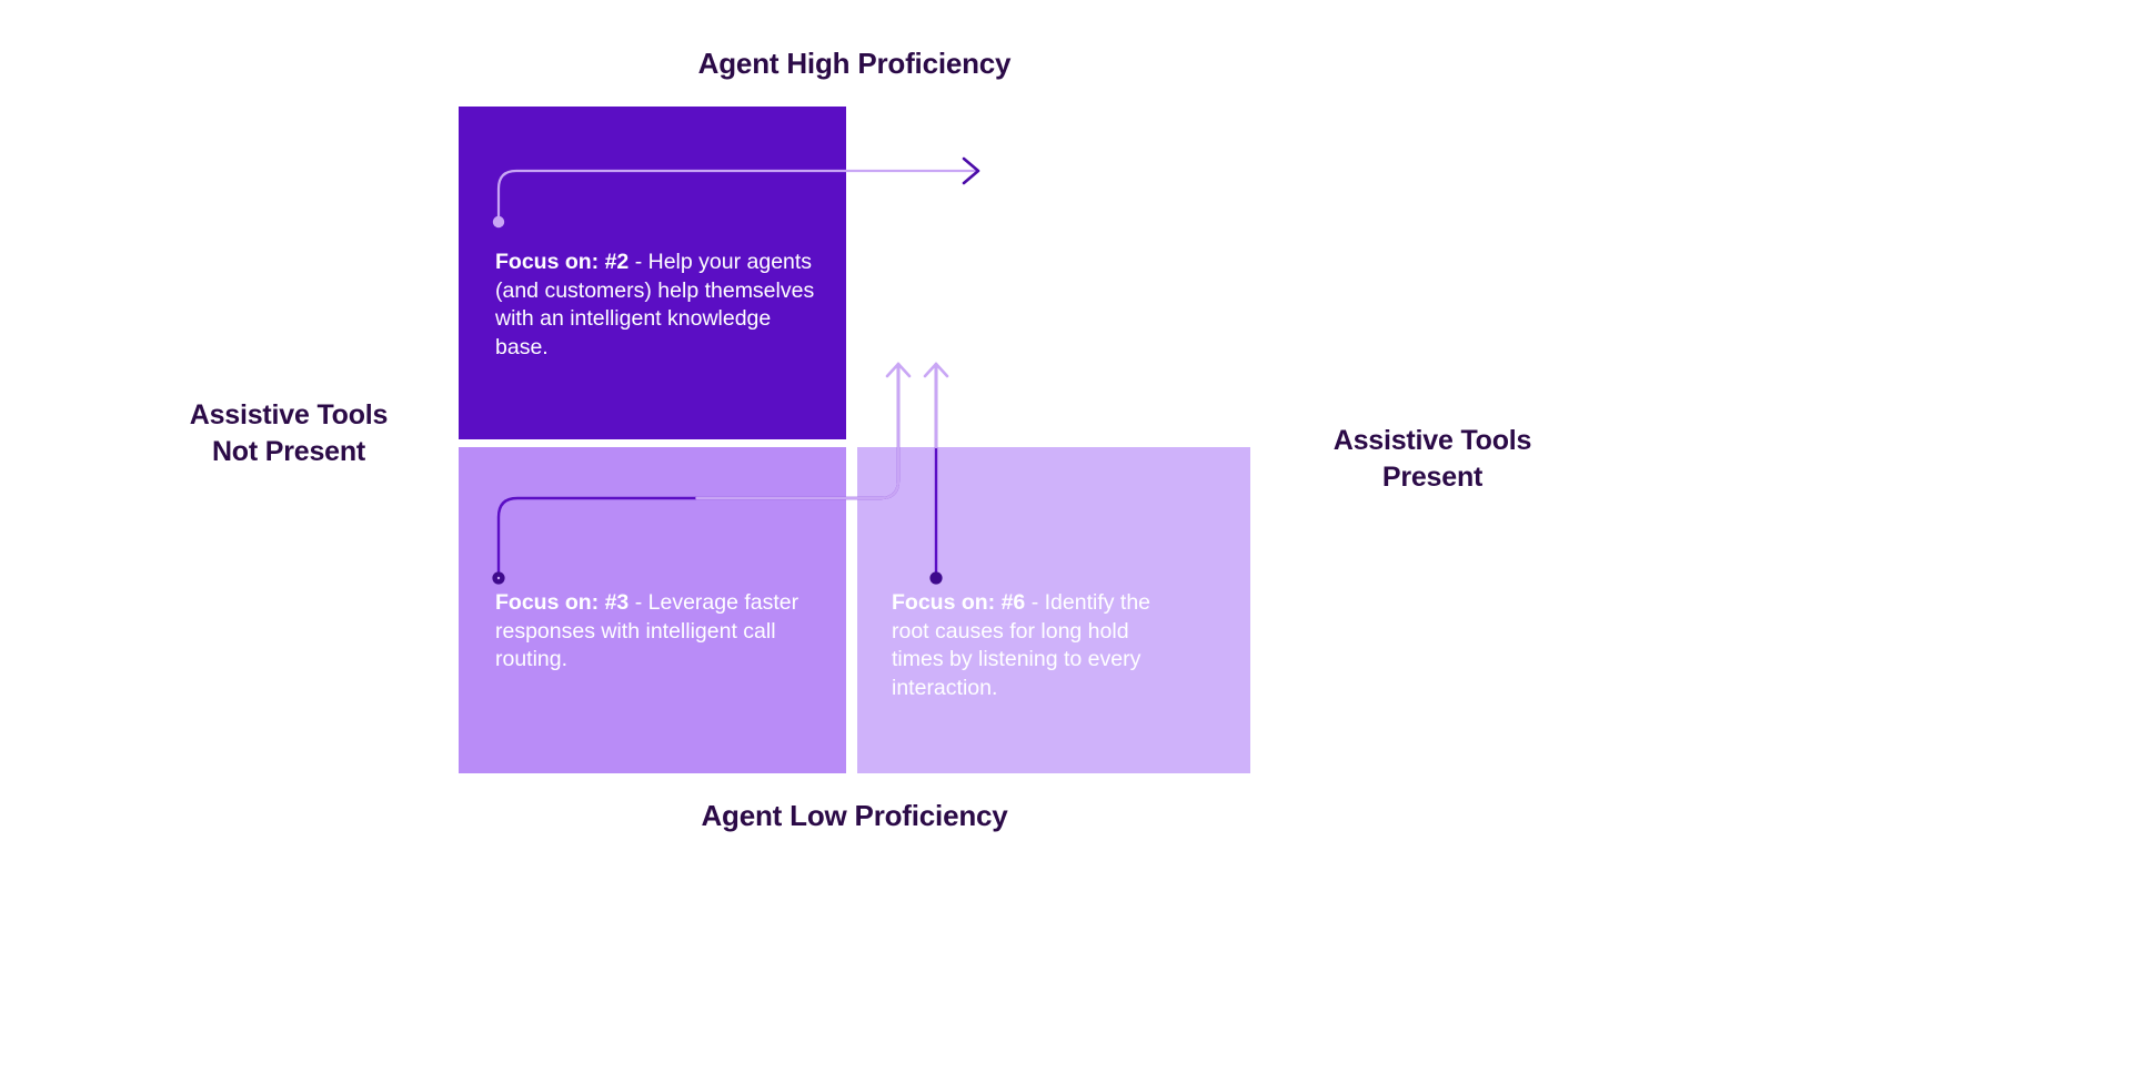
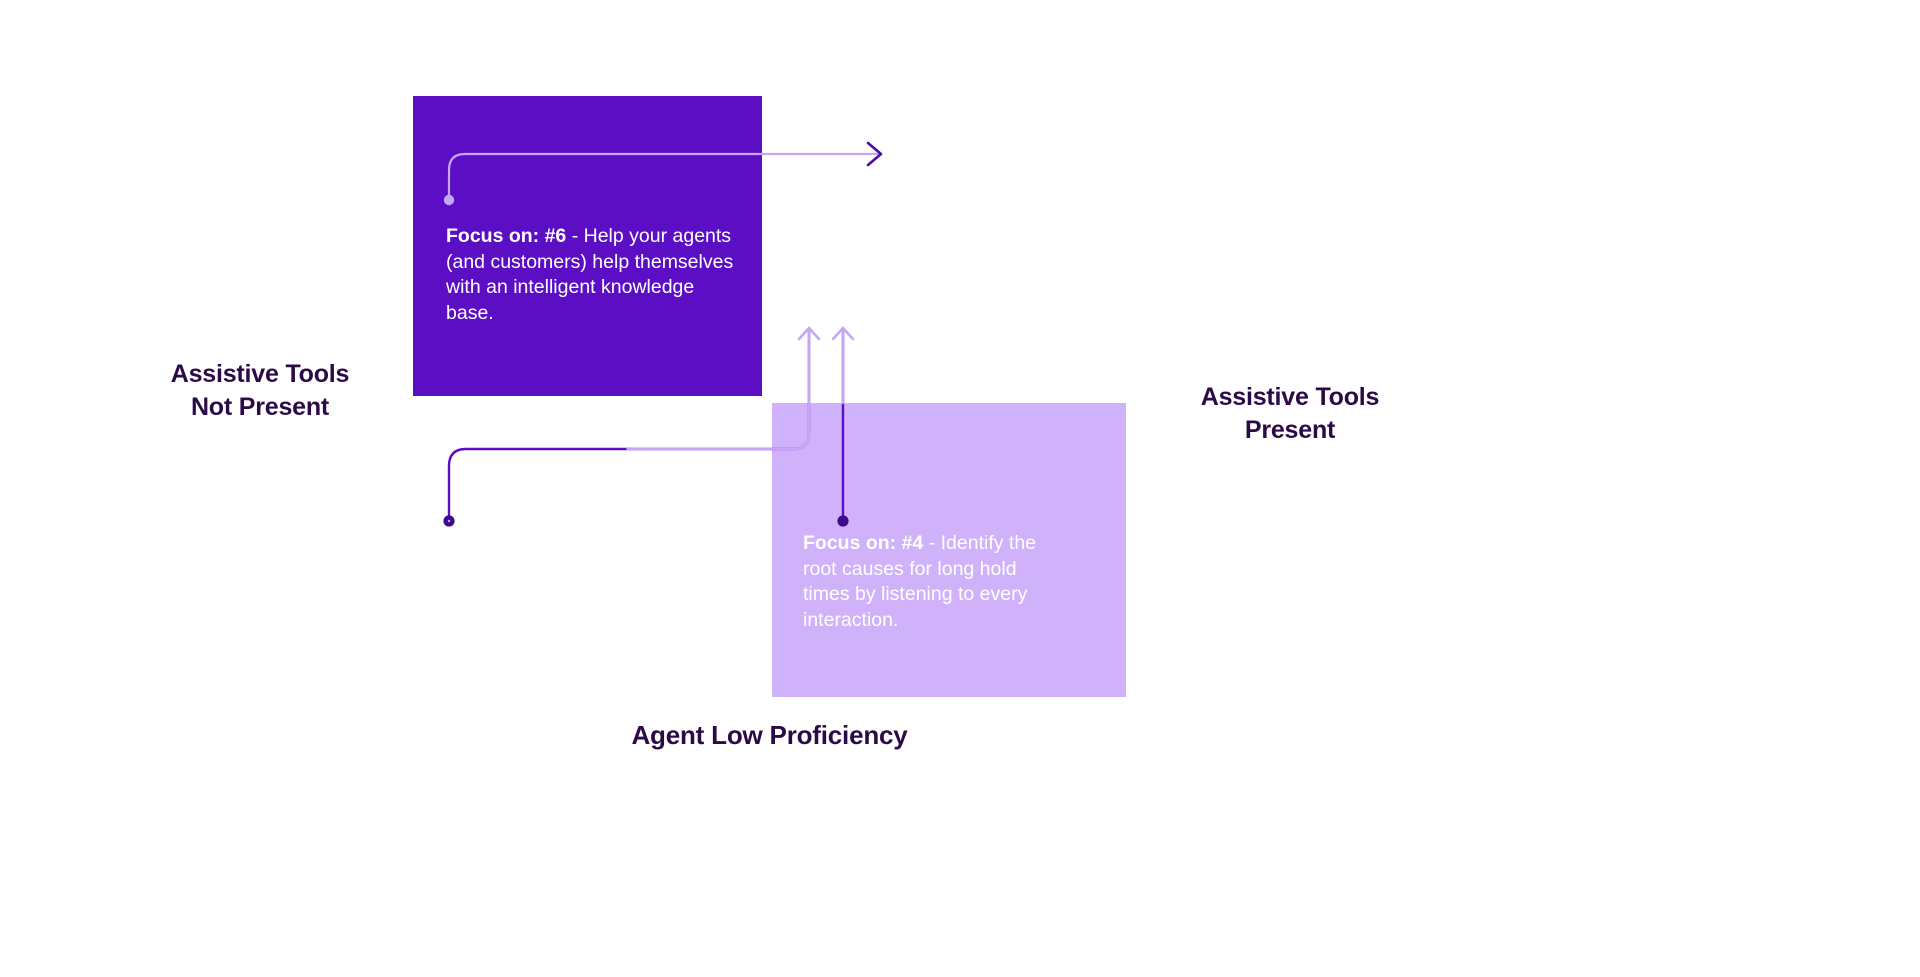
- Agent High Proficiency
  Assistive Tools
  Not Present
  Assistive Tools
  Present
  Agent Low Proficiency
- Focus on: #2 - Help your agents (and customers) help themselves with an intelligent knowledge base.
+ Focus on: #6 - Help your agents (and customers) help themselves with an intelligent knowledge base.
- Focus on: #3 - Leverage faster responses with intelligent call routing.
- Focus on: #6 - Identify the root causes for long hold times by listening to every interaction.
+ Focus on: #4 - Identify the root causes for long hold times by listening to every interaction.
